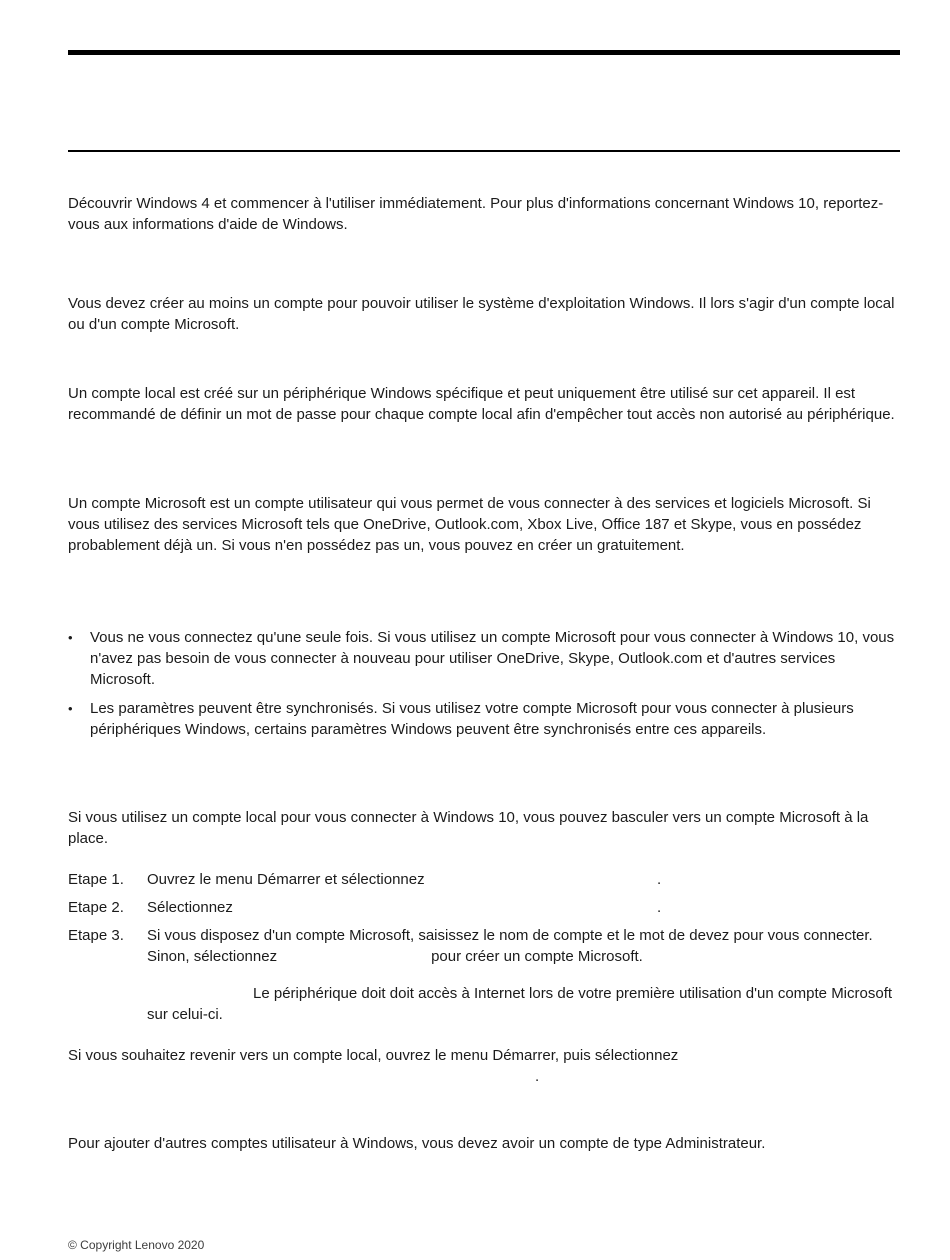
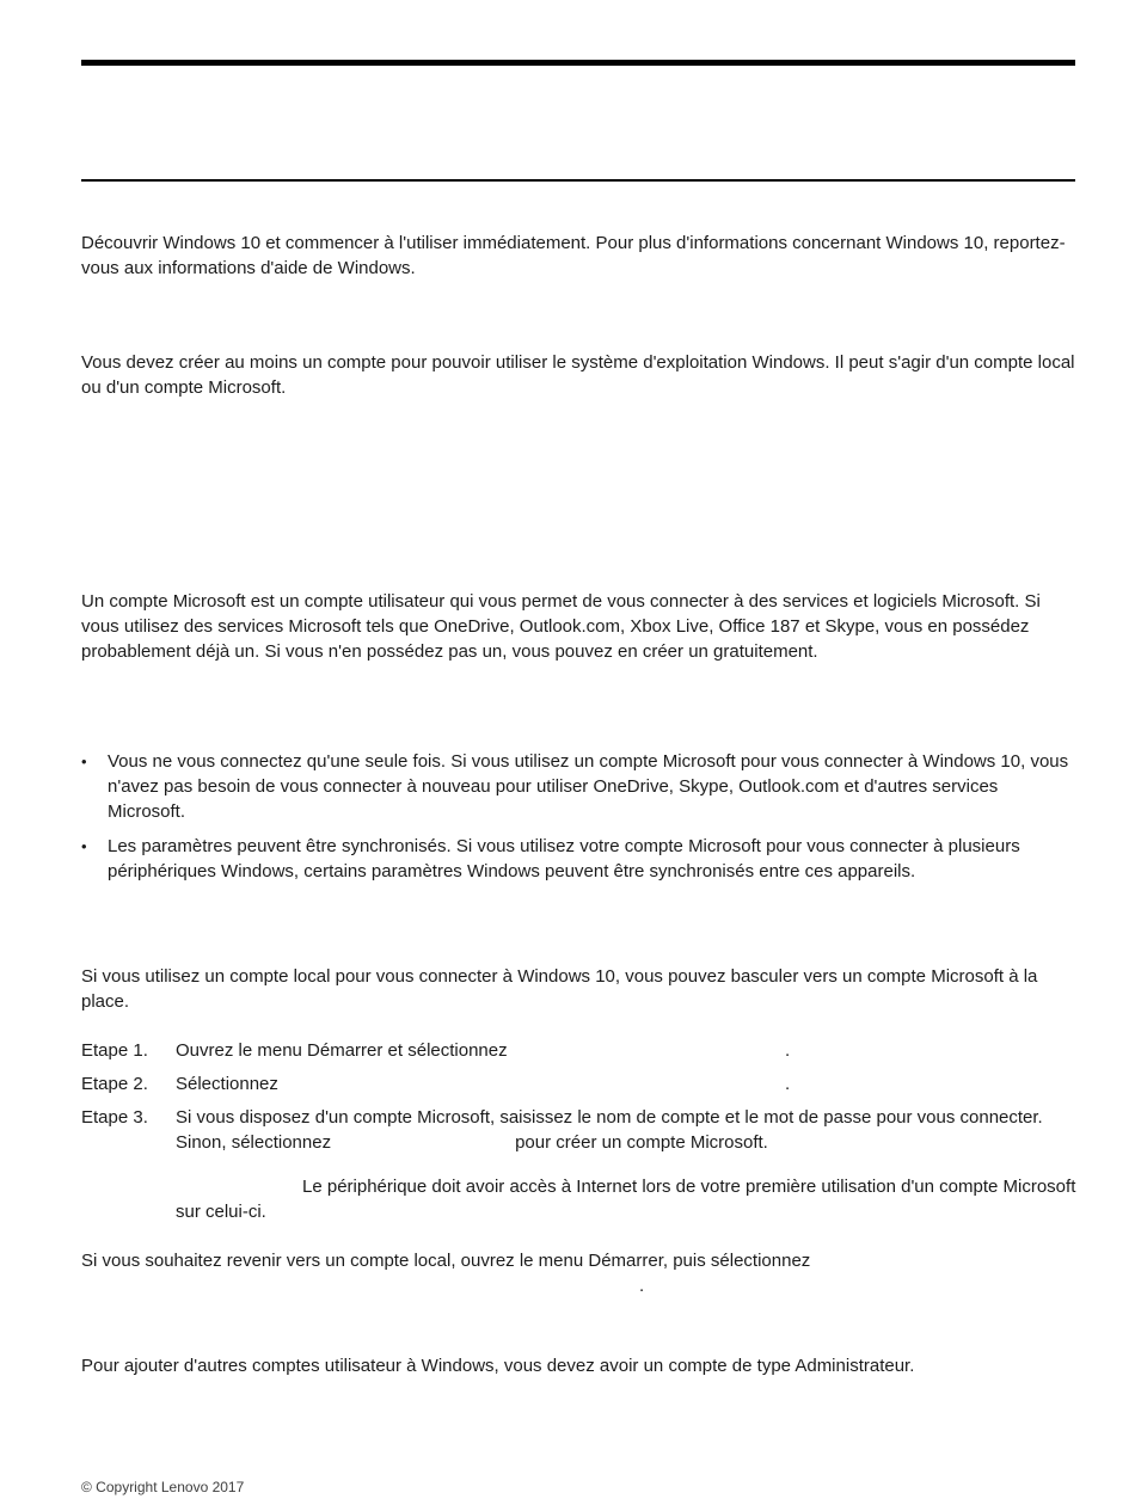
- Découvrir Windows 4 et commencer à l'utiliser immédiatement. Pour plus d'informations concernant Windows 10, reportez-vous aux informations d'aide de Windows.
+ Découvrir Windows 10 et commencer à l'utiliser immédiatement. Pour plus d'informations concernant Windows 10, reportez-vous aux informations d'aide de Windows.
- Vous devez créer au moins un compte pour pouvoir utiliser le système d'exploitation Windows. Il lors s'agir d'un compte local ou d'un compte Microsoft.
+ Vous devez créer au moins un compte pour pouvoir utiliser le système d'exploitation Windows. Il peut s'agir d'un compte local ou d'un compte Microsoft.
- Un compte local est créé sur un périphérique Windows spécifique et peut uniquement être utilisé sur cet appareil. Il est recommandé de définir un mot de passe pour chaque compte local afin d'empêcher tout accès non autorisé au périphérique.
  Un compte Microsoft est un compte utilisateur qui vous permet de vous connecter à des services et logiciels Microsoft. Si vous utilisez des services Microsoft tels que OneDrive, Outlook.com, Xbox Live, Office 187 et Skype, vous en possédez probablement déjà un. Si vous n'en possédez pas un, vous pouvez en créer un gratuitement.
  •
  Vous ne vous connectez qu'une seule fois. Si vous utilisez un compte Microsoft pour vous connecter à Windows 10, vous n'avez pas besoin de vous connecter à nouveau pour utiliser OneDrive, Skype, Outlook.com et d'autres services Microsoft.
  •
  Les paramètres peuvent être synchronisés. Si vous utilisez votre compte Microsoft pour vous connecter à plusieurs périphériques Windows, certains paramètres Windows peuvent être synchronisés entre ces appareils.
  Si vous utilisez un compte local pour vous connecter à Windows 10, vous pouvez basculer vers un compte Microsoft à la place.
  Etape 1.
  Ouvrez le menu Démarrer et sélectionnez
  .
  Etape 2.
  Sélectionnez
  .
  Etape 3.
- Si vous disposez d'un compte Microsoft, saisissez le nom de compte et le mot de devez pour vous connecter. Sinon, sélectionnez pour créer un compte Microsoft.
+ Si vous disposez d'un compte Microsoft, saisissez le nom de compte et le mot de passe pour vous connecter. Sinon, sélectionnez pour créer un compte Microsoft.
- Le périphérique doit doit accès à Internet lors de votre première utilisation d'un compte Microsoft sur celui-ci.
+ Le périphérique doit avoir accès à Internet lors de votre première utilisation d'un compte Microsoft sur celui-ci.
  Si vous souhaitez revenir vers un compte local, ouvrez le menu Démarrer, puis sélectionnez
  .
  Pour ajouter d'autres comptes utilisateur à Windows, vous devez avoir un compte de type Administrateur.
- © Copyright Lenovo 2020
+ © Copyright Lenovo 2017
